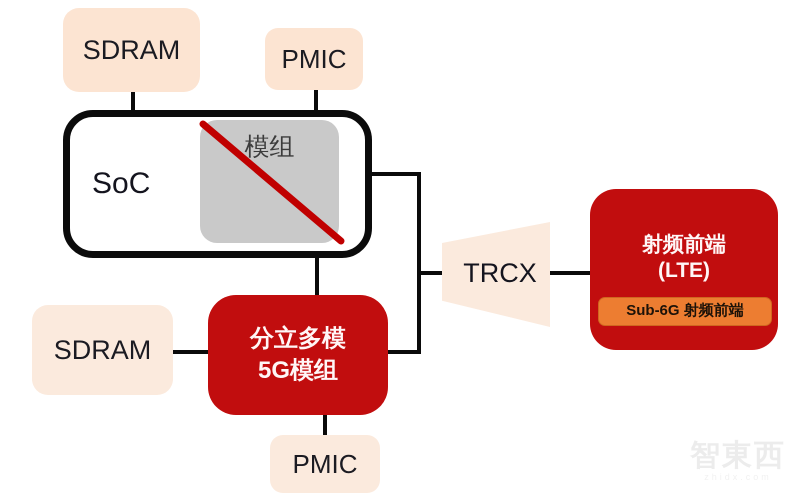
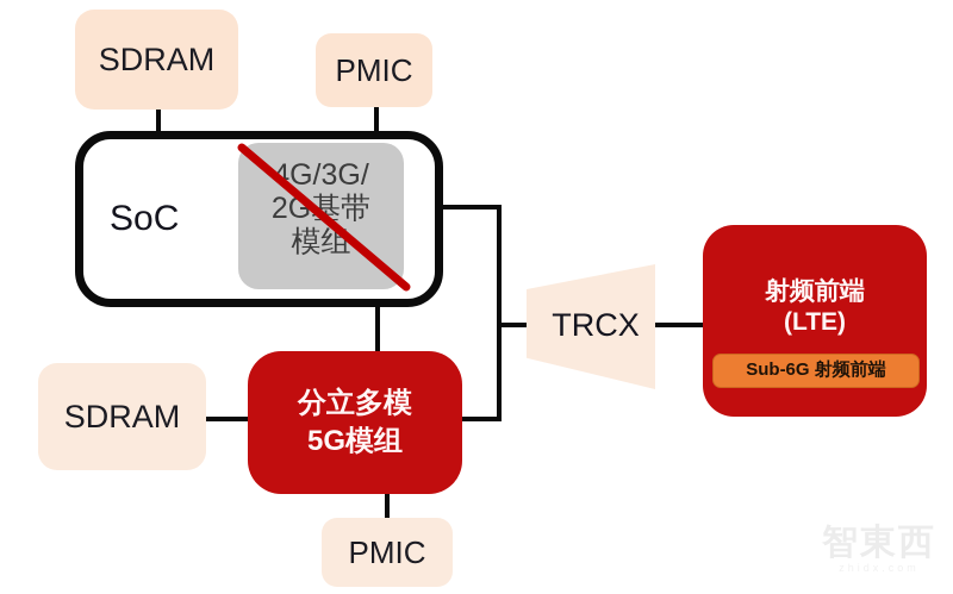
  SDRAM
  PMIC
  SDRAM
  PMIC
  SoC
+ 4G/3G/
+ 2G基带
  模组
  分立多模
  5G模组
  TRCX
  射频前端
  (LTE)
  Sub-6G 射频前端
